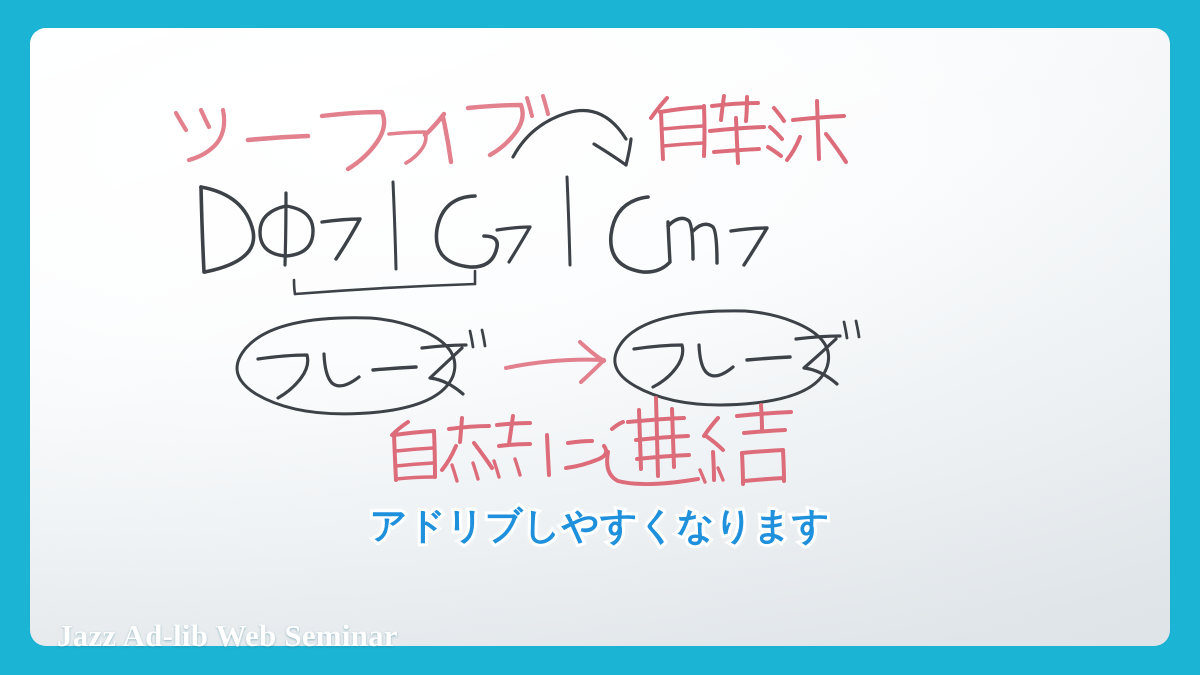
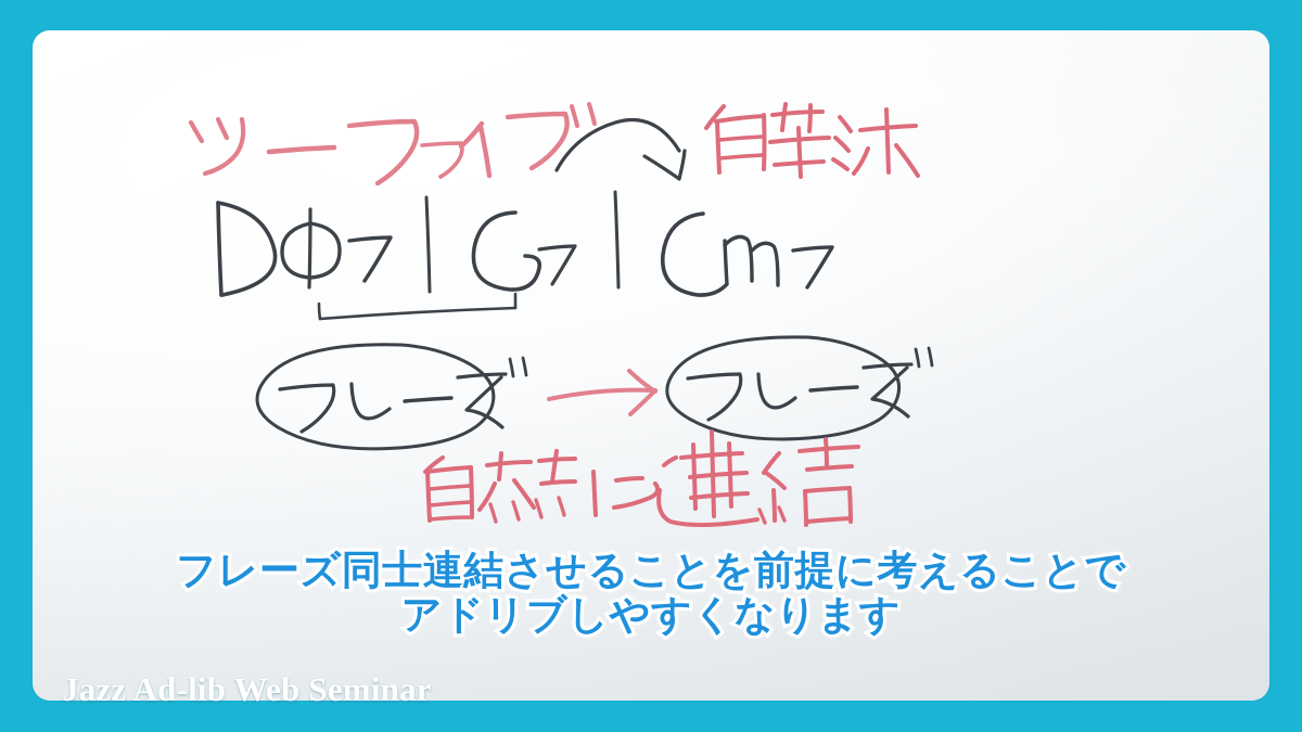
+ フレーズ同士連結させることを前提に考えることで
  アドリブしやすくなります
  Jazz Ad-lib Web Seminar
